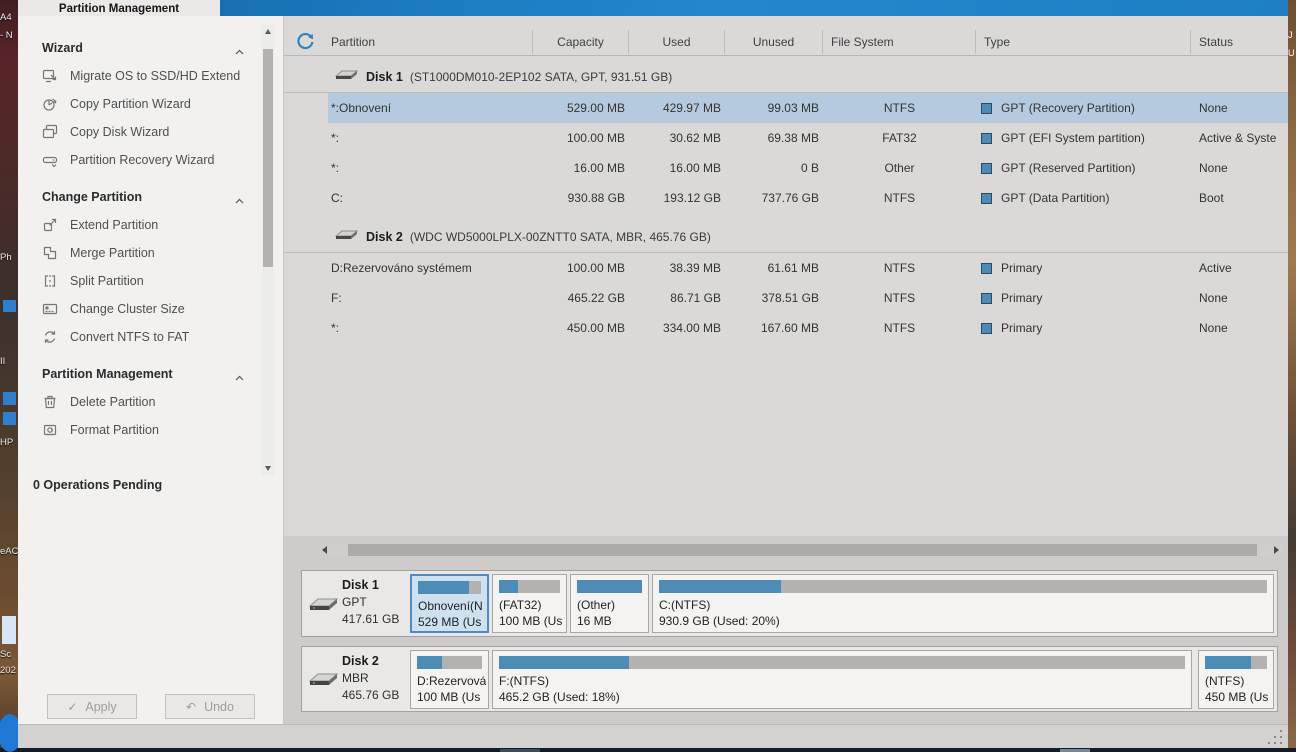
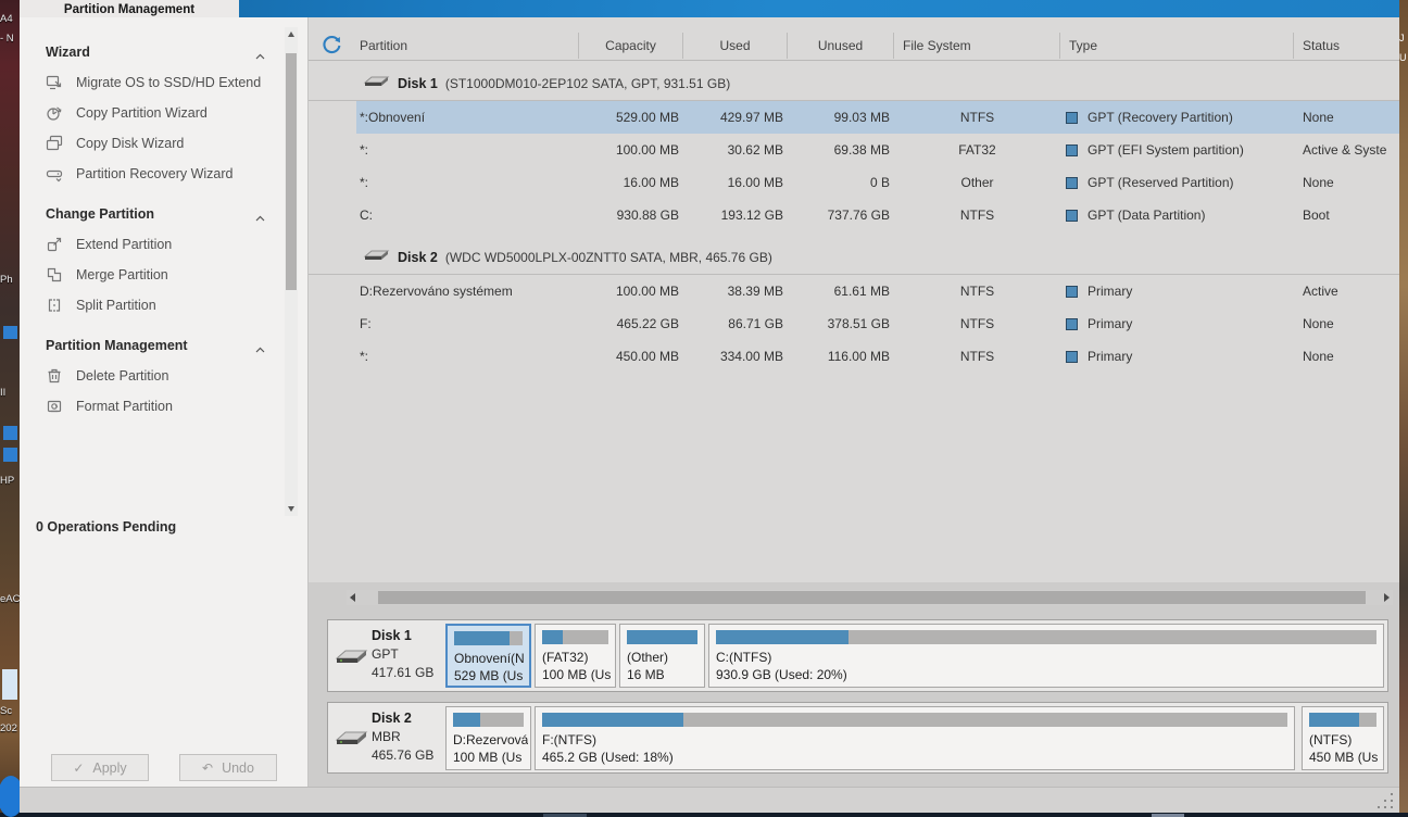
  A4
  - N
  Ph
  II
  HP
  eAC
  Sc
  202
  J
  U
  Partition Management
  Wizard
  Migrate OS to SSD/HD Extend
  Copy Partition Wizard
  Copy Disk Wizard
  Partition Recovery Wizard
  Change Partition
  Extend Partition
  Merge Partition
  Split Partition
- Change Cluster Size
- Convert NTFS to FAT
  Partition Management
  Delete Partition
  Format Partition
  0 Operations Pending
  ✓
  Apply
  ↶
  Undo
  Partition
  Capacity
  Used
  Unused
  File System
  Type
  Status
  Disk 1
  (ST1000DM010-2EP102 SATA, GPT, 931.51 GB)
  *:Obnovení
  529.00 MB
  429.97 MB
  99.03 MB
  NTFS
  GPT (Recovery Partition)
  None
  *:
  100.00 MB
  30.62 MB
  69.38 MB
  FAT32
  GPT (EFI System partition)
  Active & Syste
  *:
  16.00 MB
  16.00 MB
  0 B
  Other
  GPT (Reserved Partition)
  None
  C:
  930.88 GB
  193.12 GB
  737.76 GB
  NTFS
  GPT (Data Partition)
  Boot
  Disk 2
  (WDC WD5000LPLX-00ZNTT0 SATA, MBR, 465.76 GB)
  D:Rezervováno systémem
  100.00 MB
  38.39 MB
  61.61 MB
  NTFS
  Primary
  Active
  F:
  465.22 GB
  86.71 GB
  378.51 GB
  NTFS
  Primary
  None
  *:
  450.00 MB
  334.00 MB
- 167.60 MB
+ 116.00 MB
  NTFS
  Primary
  None
  Disk 1
  GPT
  417.61 GB
  Obnovení(N
  529 MB (Us
  (FAT32)
  100 MB (Us
  (Other)
  16 MB
  C:(NTFS)
  930.9 GB (Used: 20%)
  Disk 2
  MBR
  465.76 GB
  D:Rezervová
  100 MB (Us
  F:(NTFS)
  465.2 GB (Used: 18%)
  (NTFS)
  450 MB (Us
